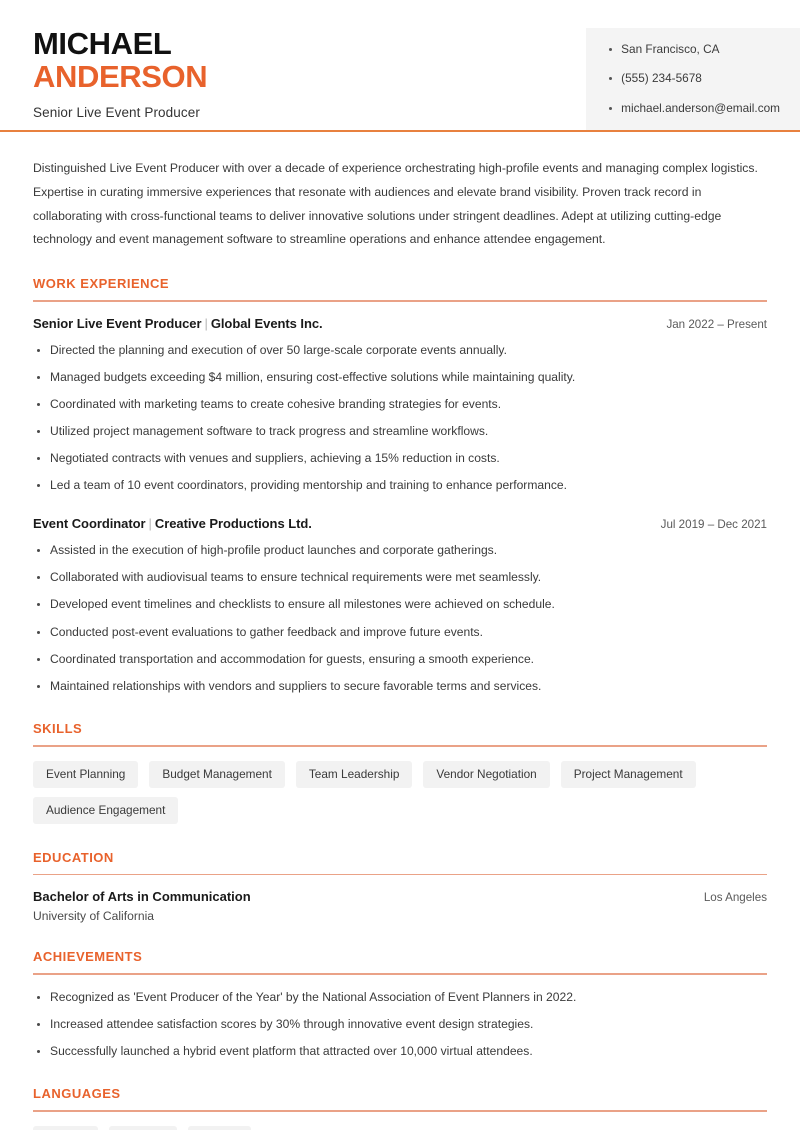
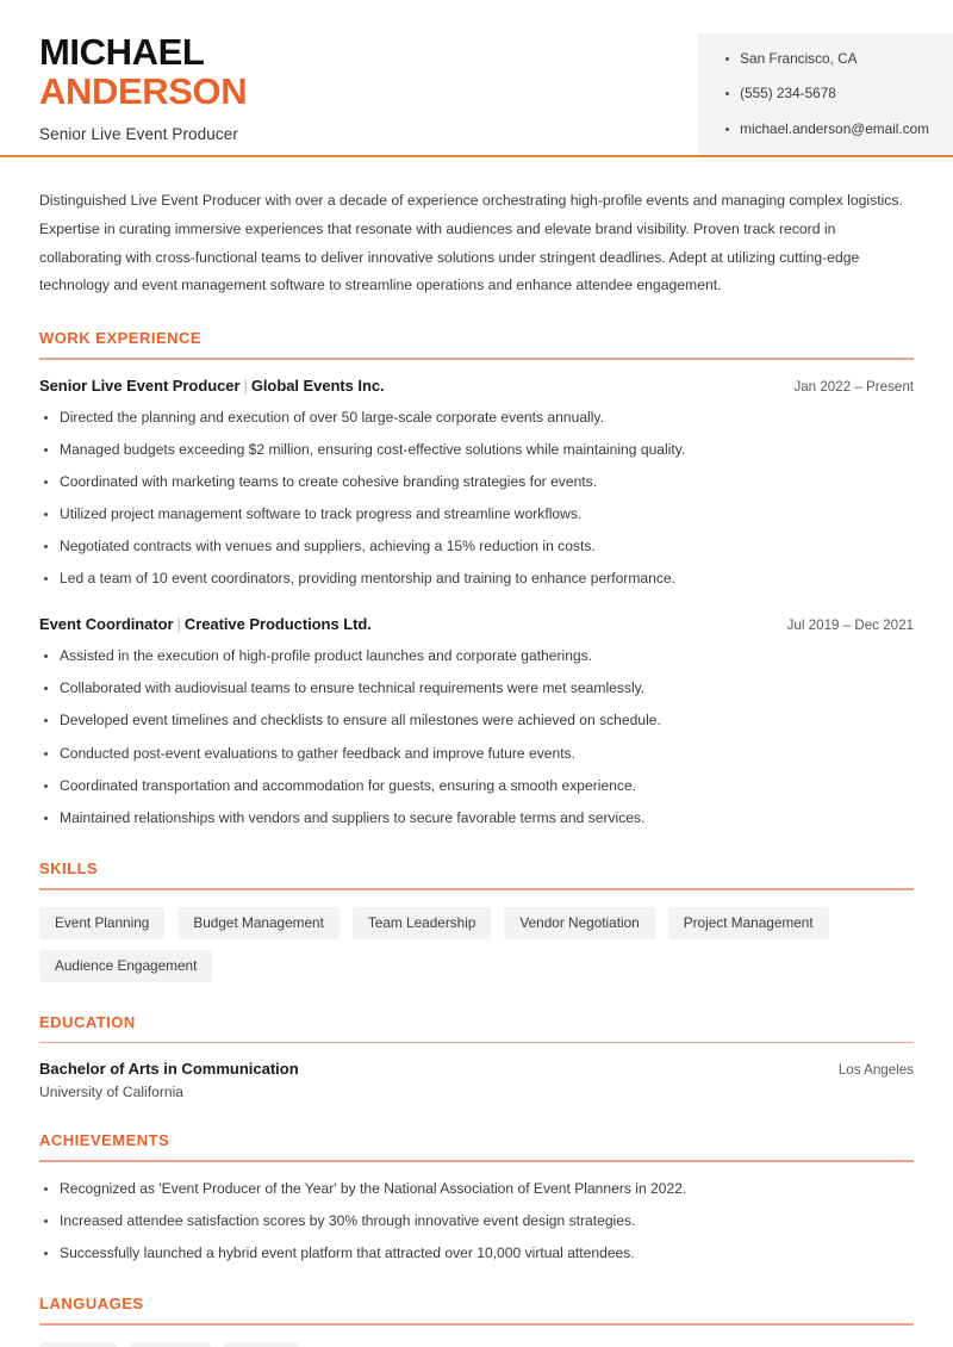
  MICHAEL
  ANDERSON
  Senior Live Event Producer
  San Francisco, CA
  (555) 234-5678
  michael.anderson@email.com
  Distinguished Live Event Producer with over a decade of experience orchestrating high-profile events and managing complex logistics. Expertise in curating immersive experiences that resonate with audiences and elevate brand visibility. Proven track record in collaborating with cross-functional teams to deliver innovative solutions under stringent deadlines. Adept at utilizing cutting-edge technology and event management software to streamline operations and enhance attendee engagement.
  WORK EXPERIENCE
  Senior Live Event Producer | Global Events Inc.
  Jan 2022 – Present
  Directed the planning and execution of over 50 large-scale corporate events annually.
- Managed budgets exceeding $4 million, ensuring cost-effective solutions while maintaining quality.
+ Managed budgets exceeding $2 million, ensuring cost-effective solutions while maintaining quality.
  Coordinated with marketing teams to create cohesive branding strategies for events.
  Utilized project management software to track progress and streamline workflows.
  Negotiated contracts with venues and suppliers, achieving a 15% reduction in costs.
  Led a team of 10 event coordinators, providing mentorship and training to enhance performance.
  Event Coordinator | Creative Productions Ltd.
  Jul 2019 – Dec 2021
  Assisted in the execution of high-profile product launches and corporate gatherings.
  Collaborated with audiovisual teams to ensure technical requirements were met seamlessly.
  Developed event timelines and checklists to ensure all milestones were achieved on schedule.
  Conducted post-event evaluations to gather feedback and improve future events.
  Coordinated transportation and accommodation for guests, ensuring a smooth experience.
  Maintained relationships with vendors and suppliers to secure favorable terms and services.
  SKILLS
  Event Planning
  Budget Management
  Team Leadership
  Vendor Negotiation
  Project Management
  Audience Engagement
  EDUCATION
  Bachelor of Arts in Communication
  Los Angeles
  University of California
  ACHIEVEMENTS
  Recognized as 'Event Producer of the Year' by the National Association of Event Planners in 2022.
  Increased attendee satisfaction scores by 30% through innovative event design strategies.
  Successfully launched a hybrid event platform that attracted over 10,000 virtual attendees.
  LANGUAGES
